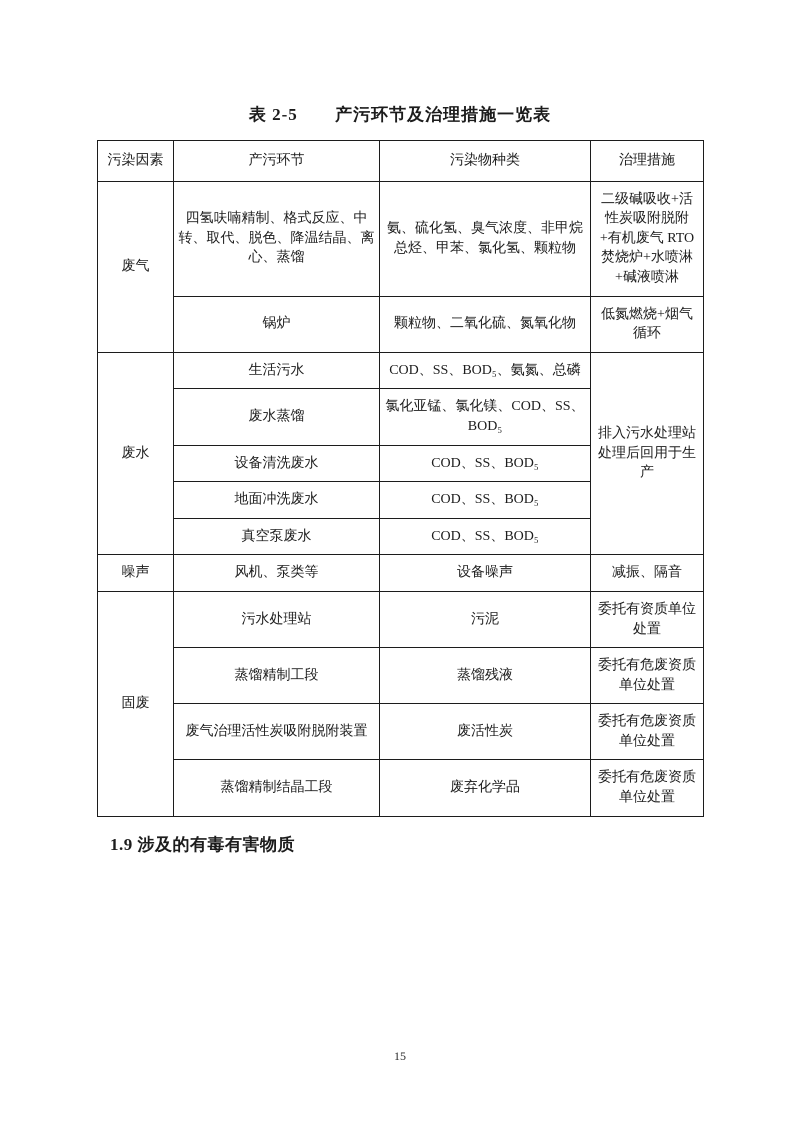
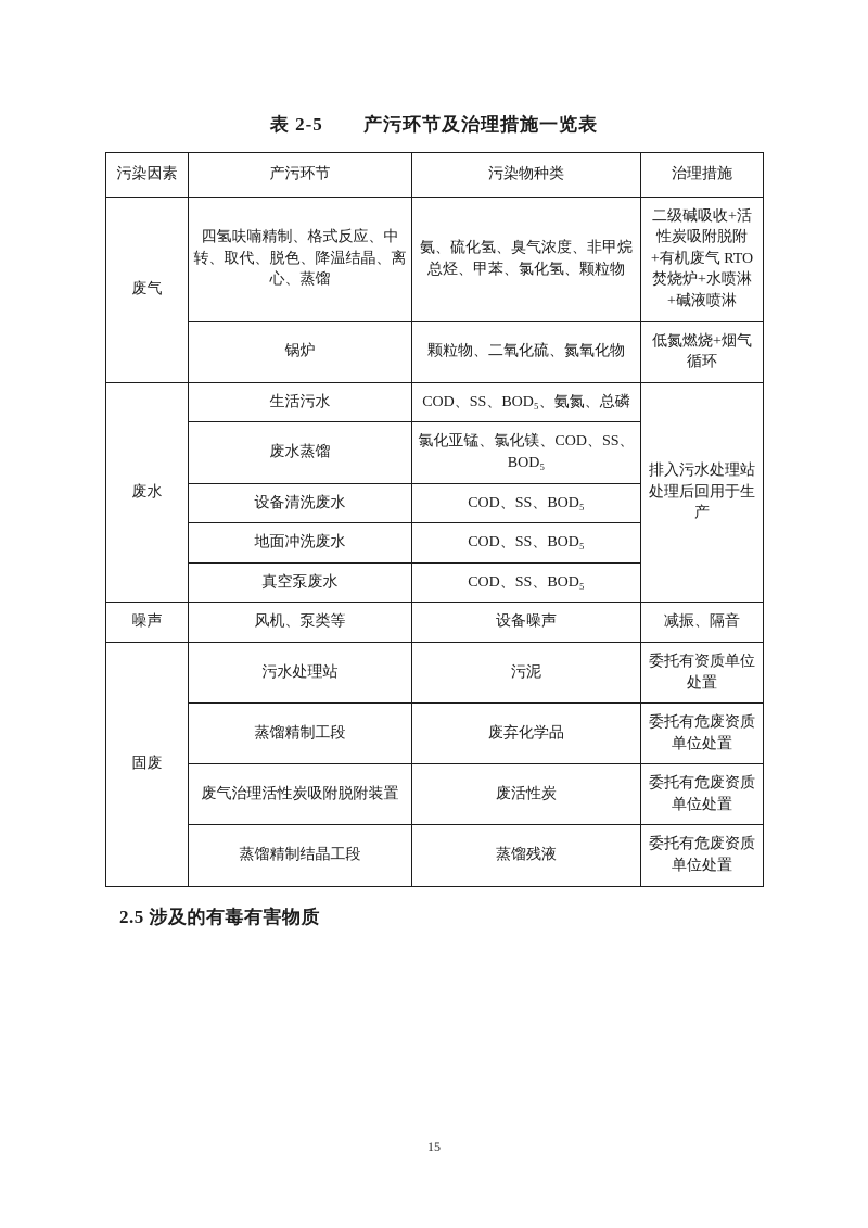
  表 2-5 产污环节及治理措施一览表
  污染因素	产污环节	污染物种类	治理措施
  废气	四氢呋喃精制、格式反应、中转、取代、脱色、降温结晶、离心、蒸馏	氨、硫化氢、臭气浓度、非甲烷总烃、甲苯、氯化氢、颗粒物	二级碱吸收+活性炭吸附脱附+有机废气 RTO 焚烧炉+水喷淋+碱液喷淋
  锅炉	颗粒物、二氧化硫、氮氧化物	低氮燃烧+烟气循环
  废水	生活污水	COD、SS、BOD₅、氨氮、总磷	排入污水处理站处理后回用于生产
  废水蒸馏	氯化亚锰、氯化镁、COD、SS、BOD₅
  设备清洗废水	COD、SS、BOD₅
  地面冲洗废水	COD、SS、BOD₅
  真空泵废水	COD、SS、BOD₅
  噪声	风机、泵类等	设备噪声	减振、隔音
  固废	污水处理站	污泥	委托有资质单位处置
- 蒸馏精制工段	蒸馏残液	委托有危废资质单位处置
+ 蒸馏精制工段	废弃化学品	委托有危废资质单位处置
  废气治理活性炭吸附脱附装置	废活性炭	委托有危废资质单位处置
- 蒸馏精制结晶工段	废弃化学品	委托有危废资质单位处置
+ 蒸馏精制结晶工段	蒸馏残液	委托有危废资质单位处置
- 1.9 涉及的有毒有害物质
+ 2.5 涉及的有毒有害物质
  15
